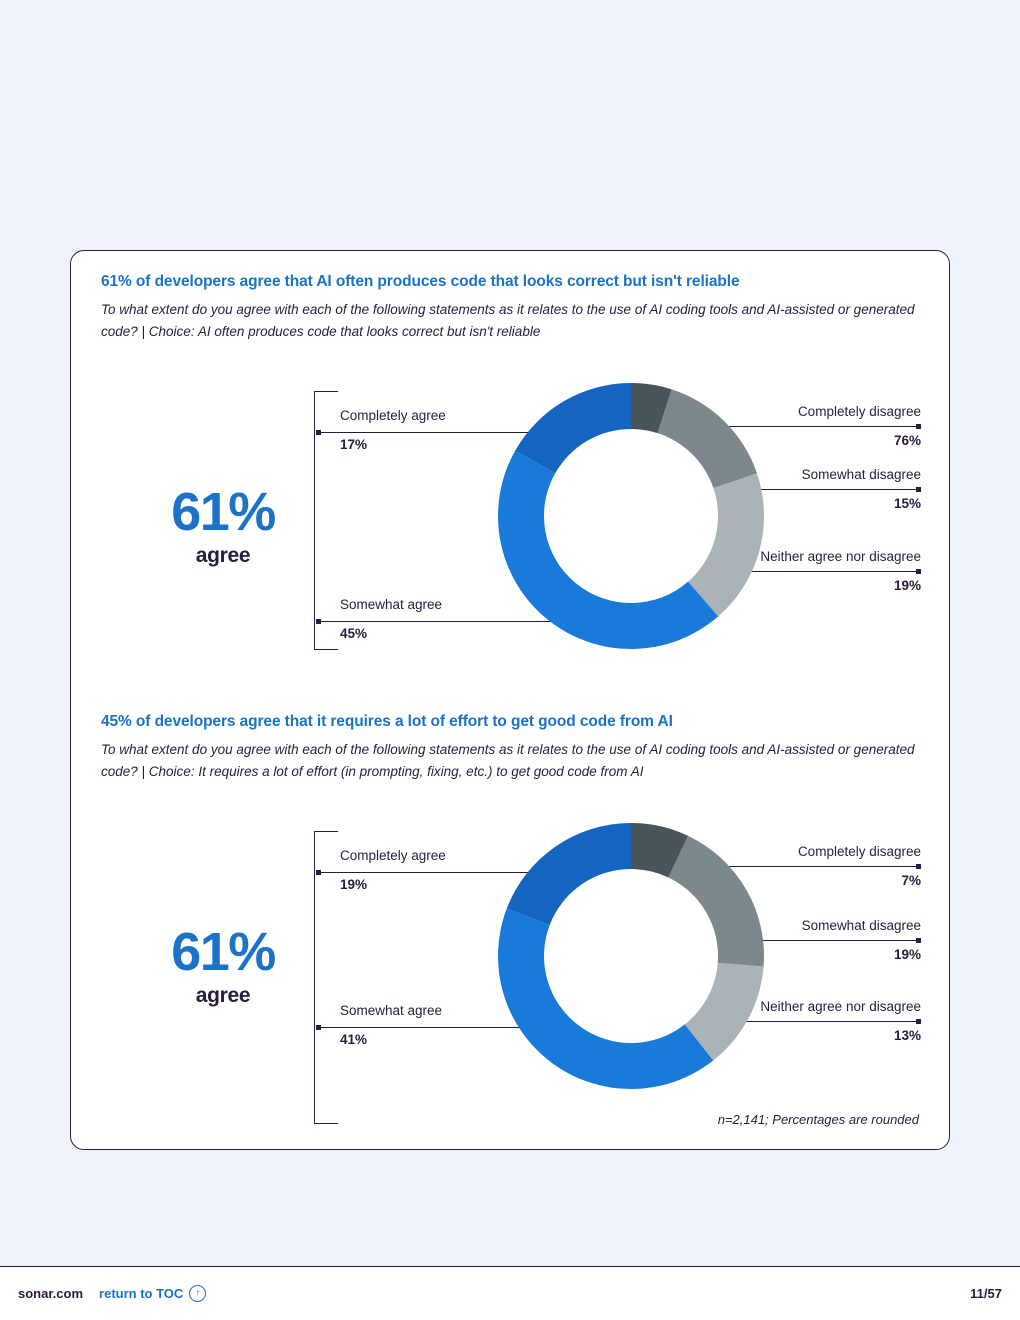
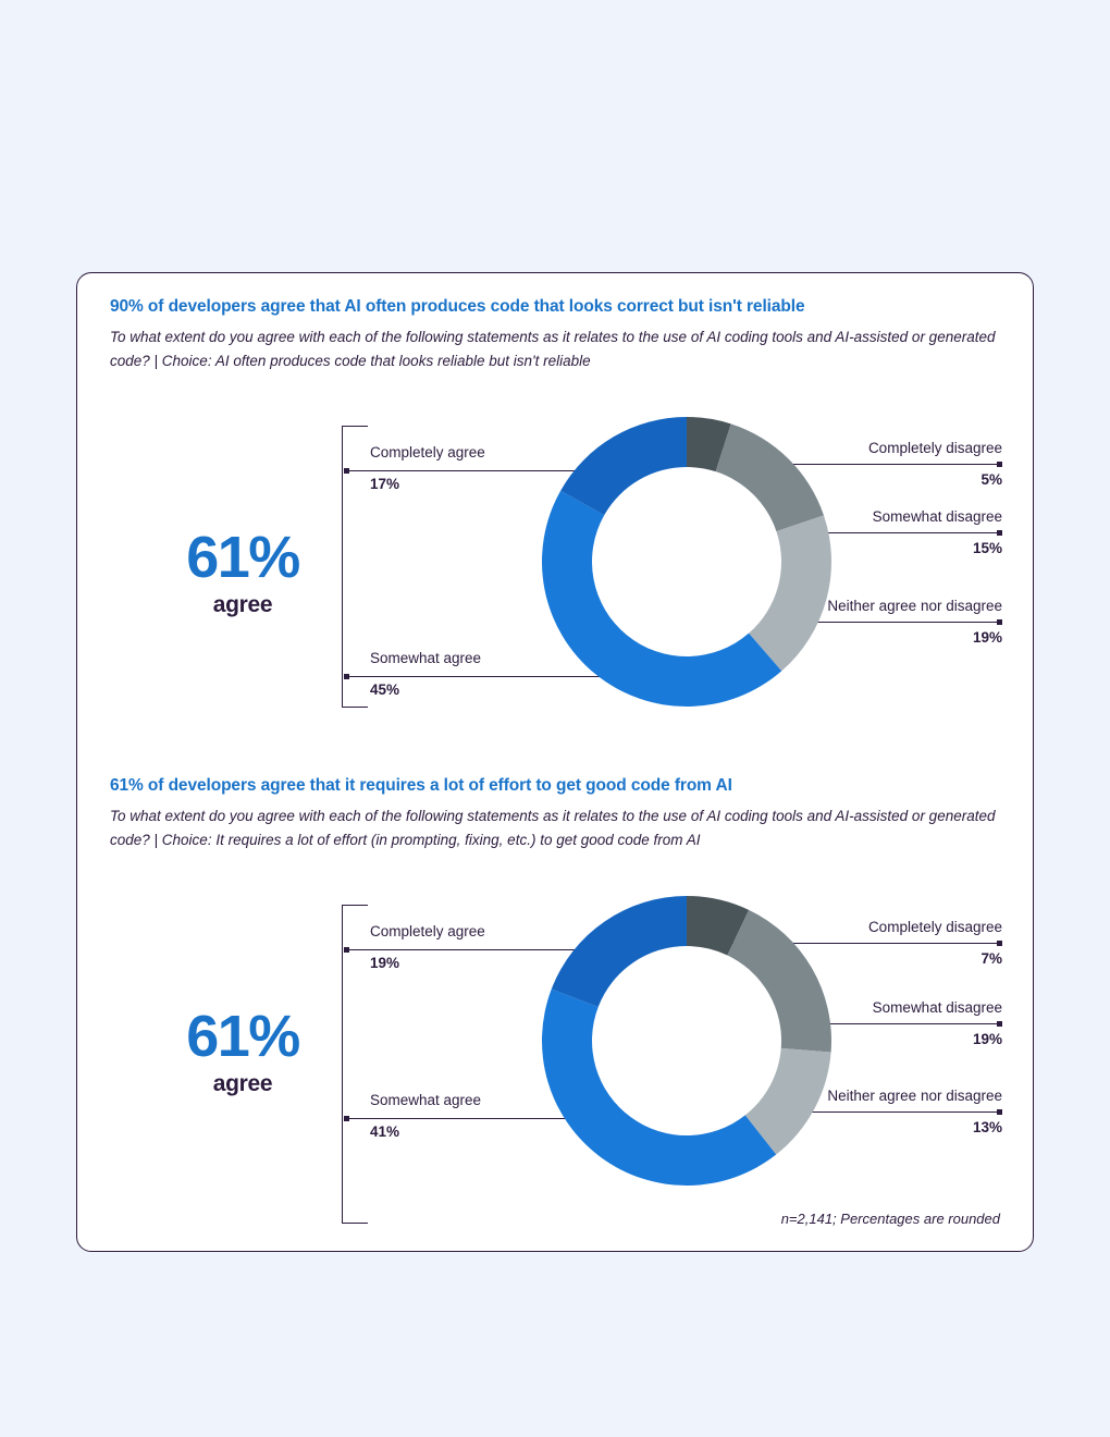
- 61% of developers agree that AI often produces code that looks correct but isn't reliable
+ 90% of developers agree that AI often produces code that looks correct but isn't reliable
- To what extent do you agree with each of the following statements as it relates to the use of AI coding tools and AI-assisted or generated code? | Choice: AI often produces code that looks correct but isn't reliable
+ To what extent do you agree with each of the following statements as it relates to the use of AI coding tools and AI-assisted or generated code? | Choice: AI often produces code that looks reliable but isn't reliable
  61%
  agree
  Completely agree
  17%
  Somewhat agree
  45%
  Completely disagree
- 76%
+ 5%
  Somewhat disagree
  15%
  Neither agree nor disagree
  19%
- 45% of developers agree that it requires a lot of effort to get good code from AI
+ 61% of developers agree that it requires a lot of effort to get good code from AI
  To what extent do you agree with each of the following statements as it relates to the use of AI coding tools and AI-assisted or generated code? | Choice: It requires a lot of effort (in prompting, fixing, etc.) to get good code from AI
  61%
  agree
  Completely agree
  19%
  Somewhat agree
  41%
  Completely disagree
  7%
  Somewhat disagree
  19%
  Neither agree nor disagree
  13%
  n=2,141; Percentages are rounded
- sonar.com
- return to TOC
- ↑
- 11/57
